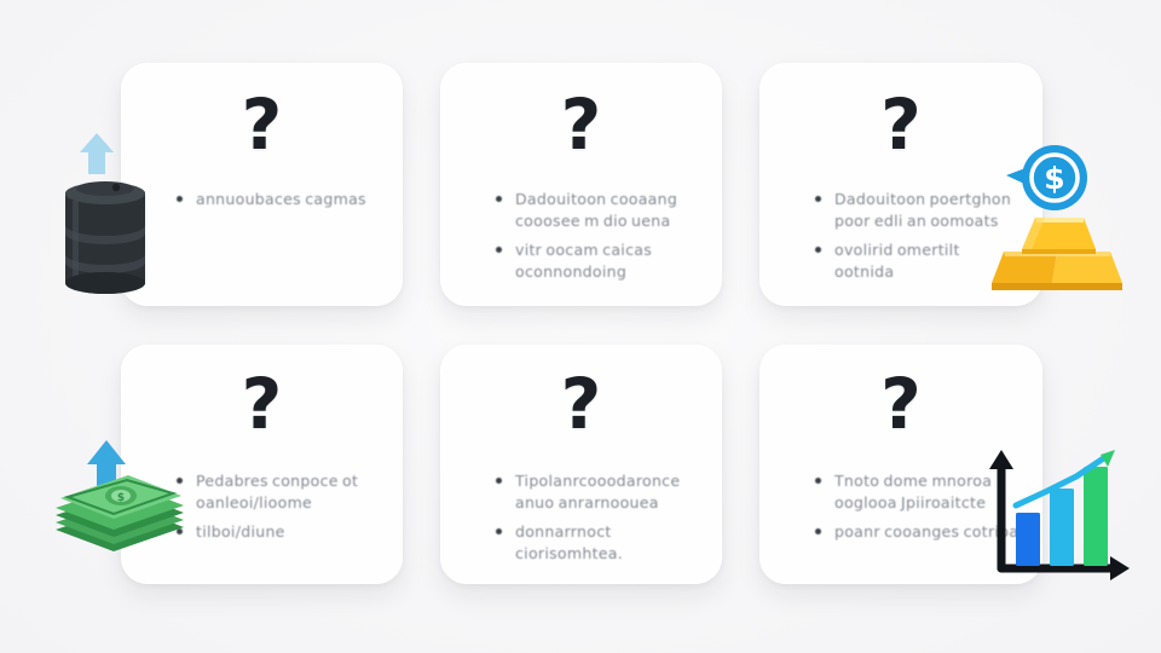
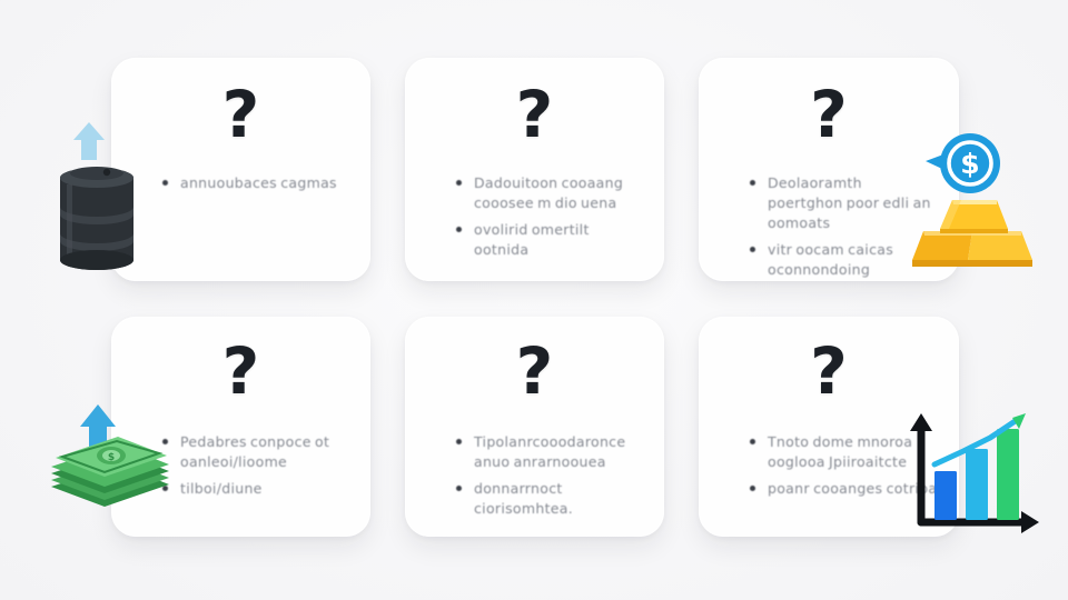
  ?
  annuoubaces cagmas
  ?
  Dadouitoon cooaang cooosee m dio uena
- vitr oocam caicas oconnondoing
+ ovolirid omertilt ootnida
  ?
- Dadouitoon poertghon poor edli an oomoats
+ Deolaoramth poertghon poor edli an oomoats
- ovolirid omertilt ootnida
+ vitr oocam caicas oconnondoing
  ?
  Pedabres conpoce ot oanleoi/lioome
  tilboi/diune
  ?
  Tipolanrcooodaronce anuo anrarnoouea
  donnarrnoct ciorisomhtea.
  ?
  Tnoto dome mnoroa ooglooa Jpiiroaitcte
  poanr cooanges cotria
  $
  $
